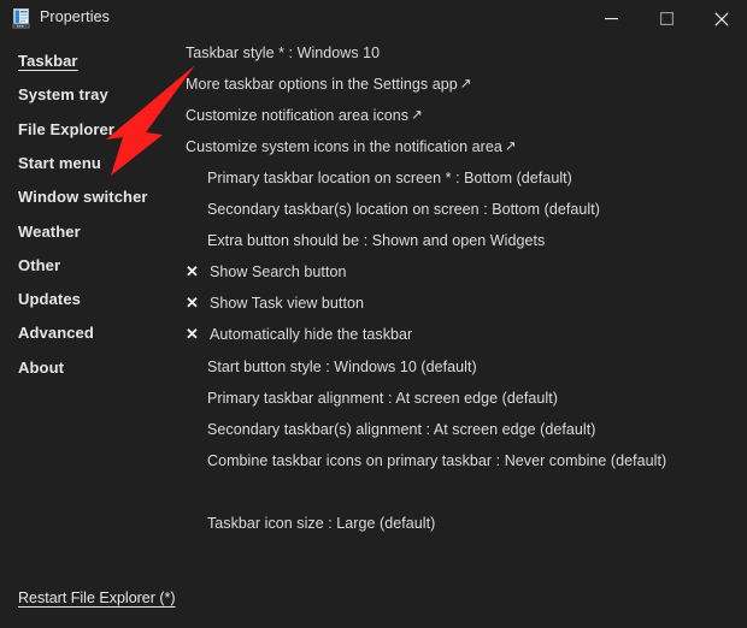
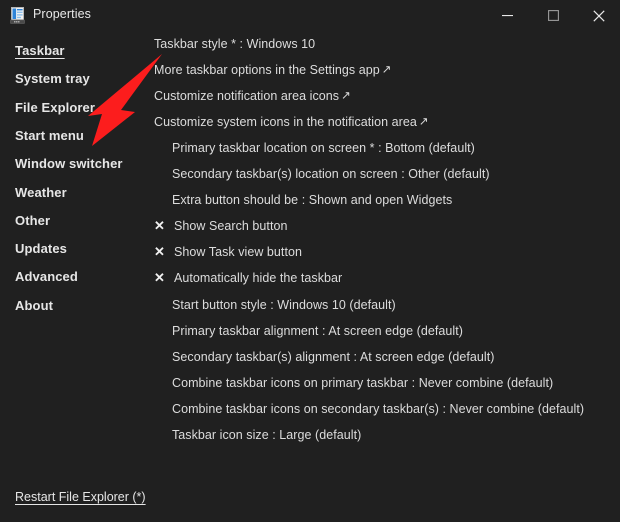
  Properties
  Taskbar
  System tray
  File Explorer
  Start menu
  Window switcher
  Weather
  Other
  Updates
  Advanced
  About
  Taskbar style * : Windows 10
  More taskbar options in the Settings app ↗
  Customize notification area icons ↗
  Customize system icons in the notification area ↗
  Primary taskbar location on screen * : Bottom (default)
- Secondary taskbar(s) location on screen : Bottom (default)
+ Secondary taskbar(s) location on screen : Other (default)
  Extra button should be : Shown and open Widgets
  ✕
  Show Search button
  ✕
  Show Task view button
  ✕
  Automatically hide the taskbar
  Start button style : Windows 10 (default)
  Primary taskbar alignment : At screen edge (default)
  Secondary taskbar(s) alignment : At screen edge (default)
  Combine taskbar icons on primary taskbar : Never combine (default)
+ Combine taskbar icons on secondary taskbar(s) : Never combine (default)
  Taskbar icon size : Large (default)
  Restart File Explorer (*)
